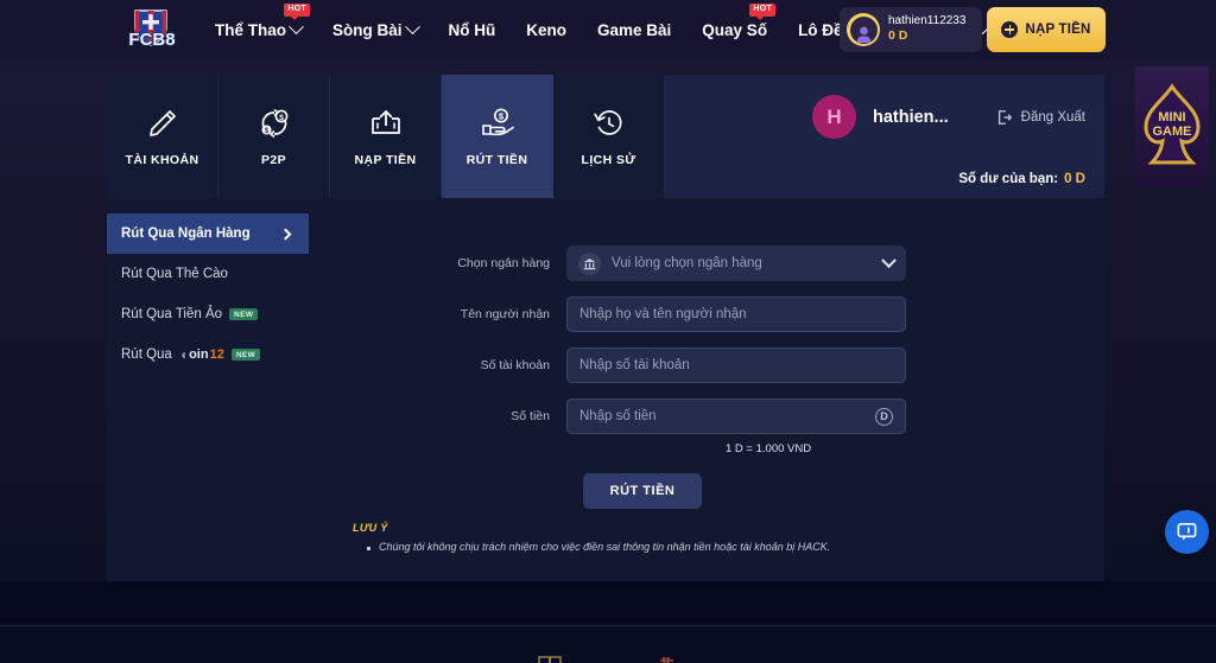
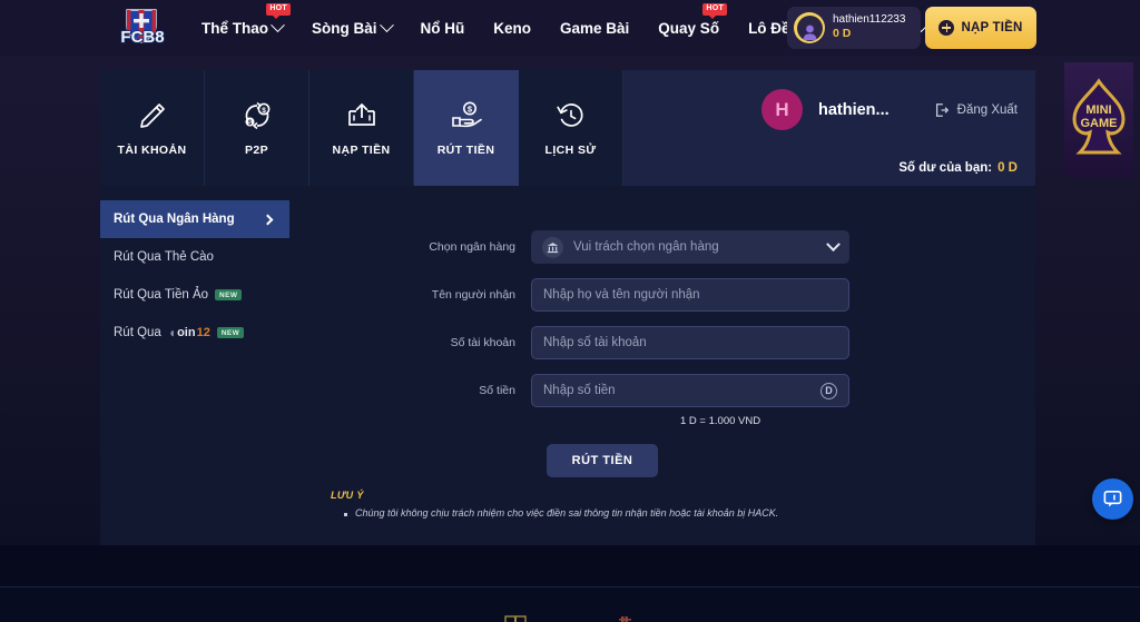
  FCB8
  Thể Thao
  Sòng Bài
  Nổ Hũ
  Keno
  Game Bài
  Quay Số
  Lô Đề
  hathien112233
  0 D
  NẠP TIỀN
  TÀI KHOẢN
  P2P
  NẠP TIỀN
  $
  RÚT TIỀN
  LỊCH SỬ
  H
  hathien...
  Đăng Xuất
  Số dư của bạn:
  0 D
  Rút Qua Ngân Hàng
  Rút Qua Thẻ Cào
  Rút Qua Tiền Ảo
  Rút Qua
  ◖
  oin
  12
  Chọn ngân hàng
- Vui lòng chọn ngân hàng
+ Vui trách chọn ngân hàng
  Tên người nhận
  Nhập họ và tên người nhận
  Số tài khoản
  Nhập số tài khoản
  Số tiền
  Nhập số tiền
  D
  1 D = 1.000 VND
  RÚT TIỀN
  LƯU Ý
  Chúng tôi không chịu trách nhiệm cho việc điền sai thông tin nhận tiền hoặc tài khoản bị HACK.
  MINI
  GAME
